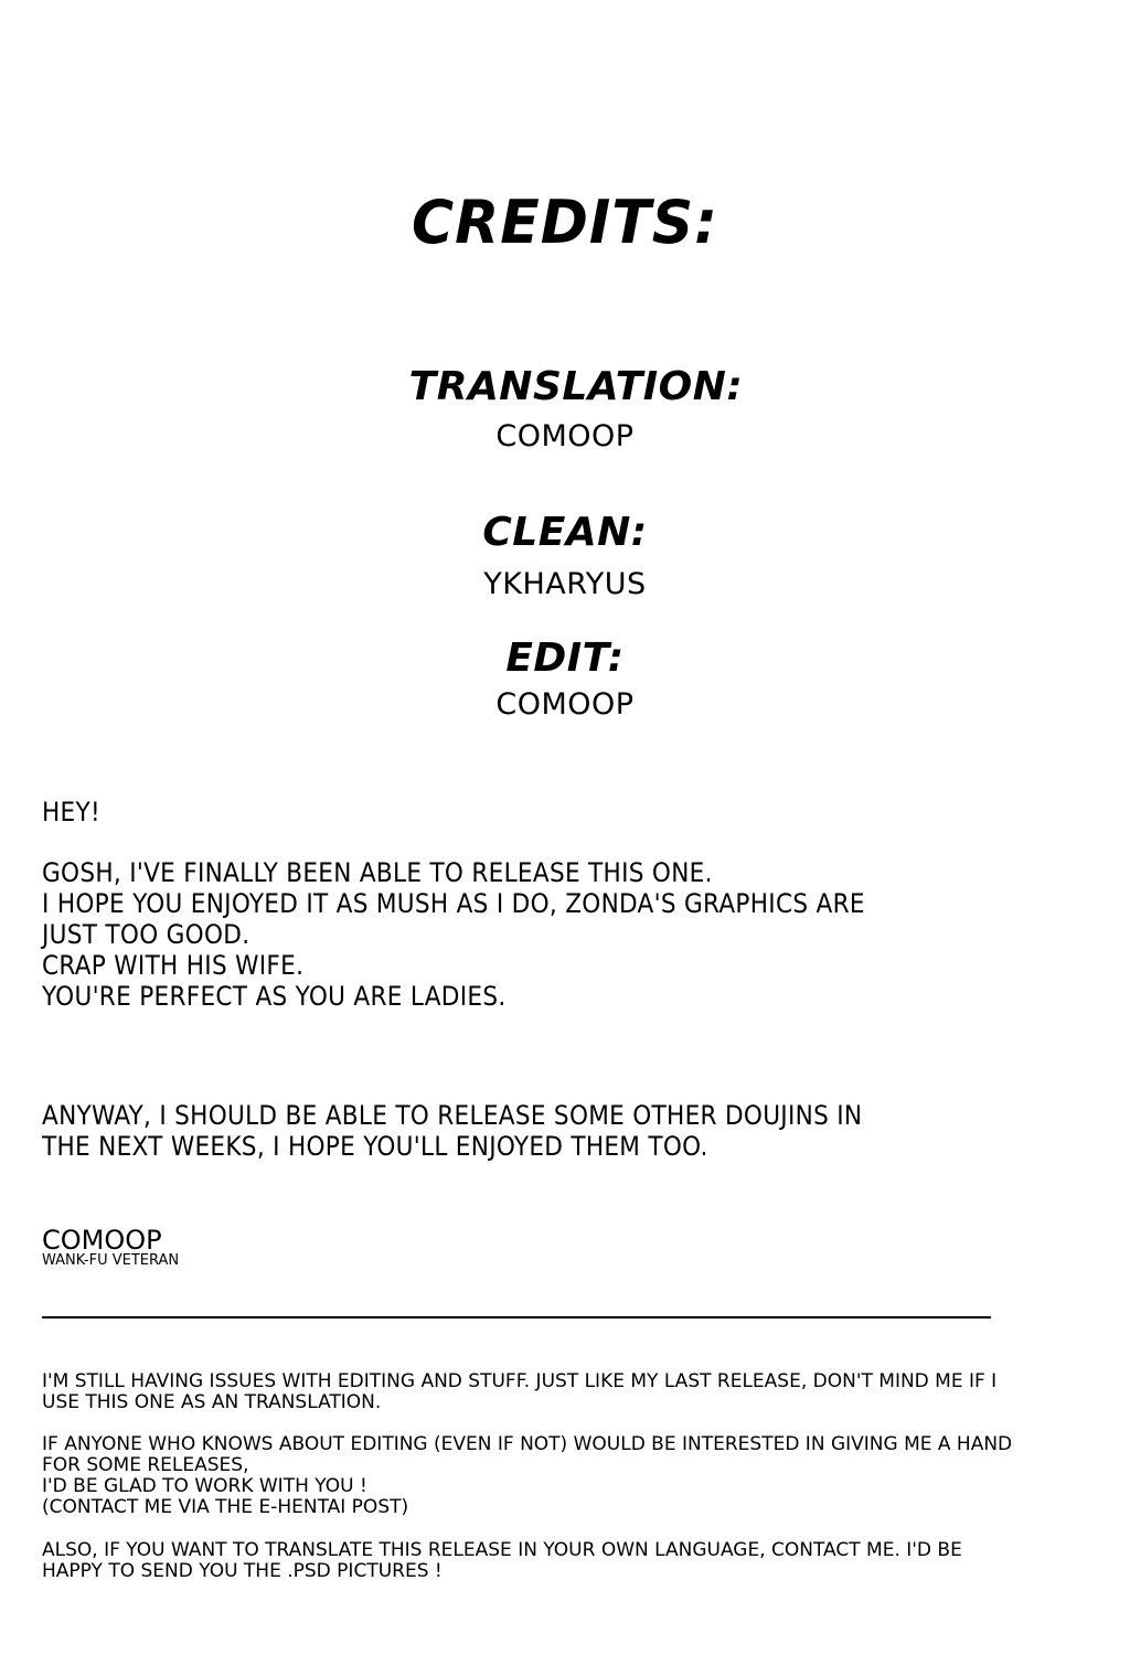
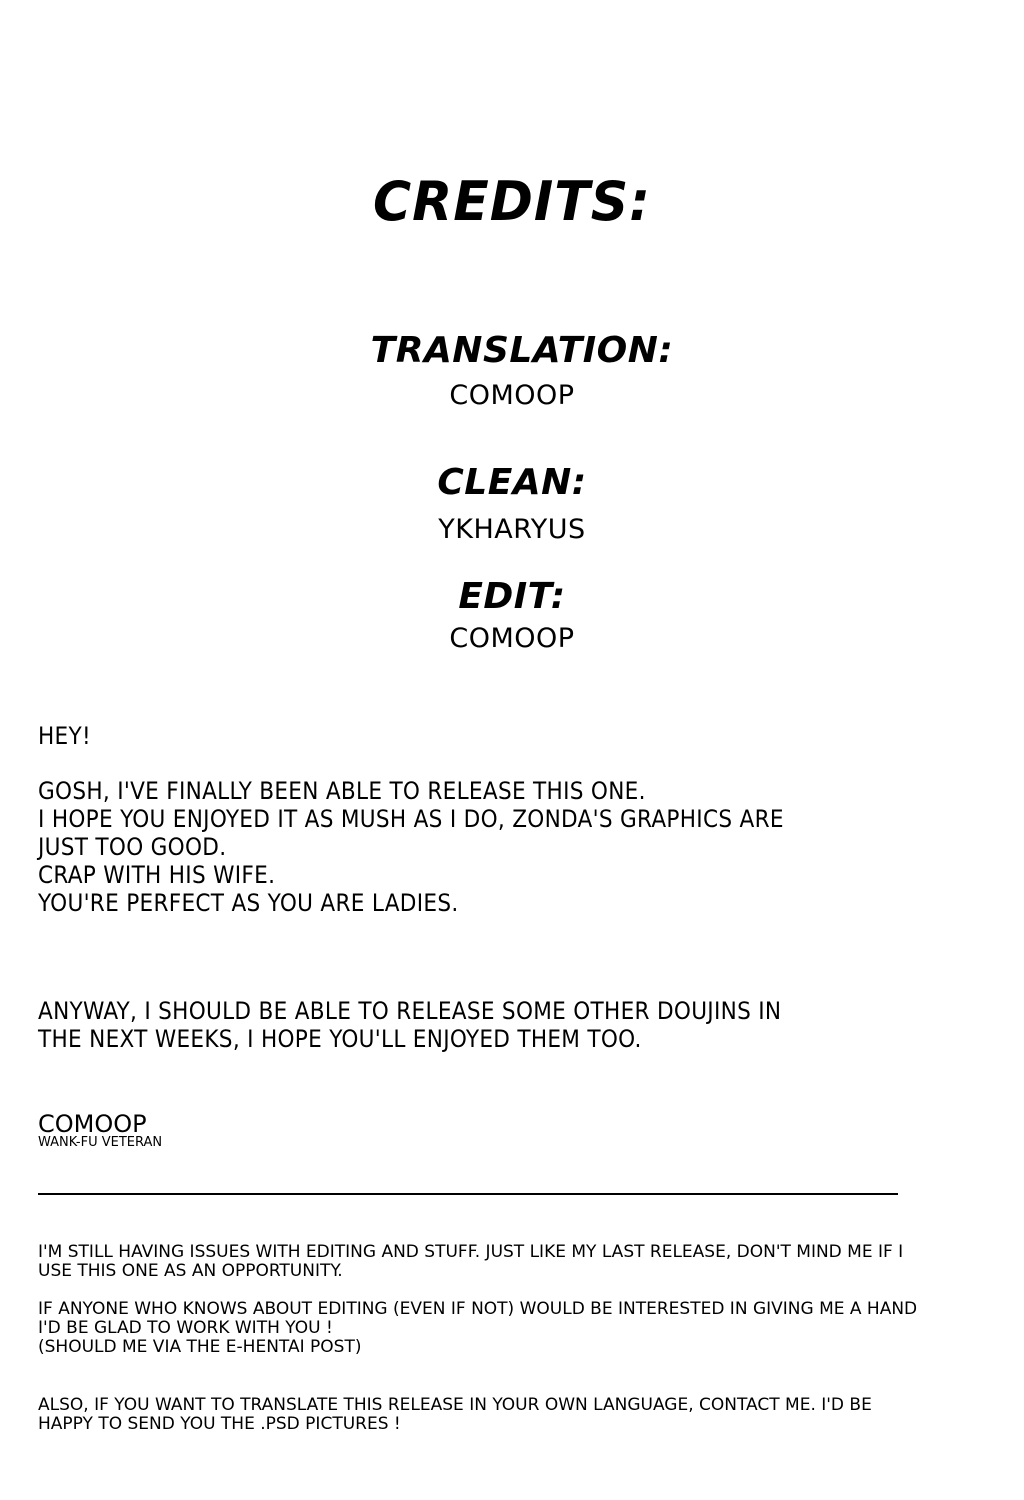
  CREDITS:
  TRANSLATION:
  COMOOP
  CLEAN:
  YKHARYUS
  EDIT:
  COMOOP
  HEY!
  GOSH, I'VE FINALLY BEEN ABLE TO RELEASE THIS ONE.
  I HOPE YOU ENJOYED IT AS MUSH AS I DO, ZONDA'S GRAPHICS ARE
  JUST TOO GOOD.
  CRAP WITH HIS WIFE.
  YOU'RE PERFECT AS YOU ARE LADIES.
  ANYWAY, I SHOULD BE ABLE TO RELEASE SOME OTHER DOUJINS IN
  THE NEXT WEEKS, I HOPE YOU'LL ENJOYED THEM TOO.
  COMOOP
  WANK-FU VETERAN
  I'M STILL HAVING ISSUES WITH EDITING AND STUFF. JUST LIKE MY LAST RELEASE, DON'T MIND ME IF I
- USE THIS ONE AS AN TRANSLATION.
+ USE THIS ONE AS AN OPPORTUNITY.
  IF ANYONE WHO KNOWS ABOUT EDITING (EVEN IF NOT) WOULD BE INTERESTED IN GIVING ME A HAND
- FOR SOME RELEASES,
  I'D BE GLAD TO WORK WITH YOU !
- (CONTACT ME VIA THE E-HENTAI POST)
+ (SHOULD ME VIA THE E-HENTAI POST)
  ALSO, IF YOU WANT TO TRANSLATE THIS RELEASE IN YOUR OWN LANGUAGE, CONTACT ME. I'D BE
  HAPPY TO SEND YOU THE .PSD PICTURES !
